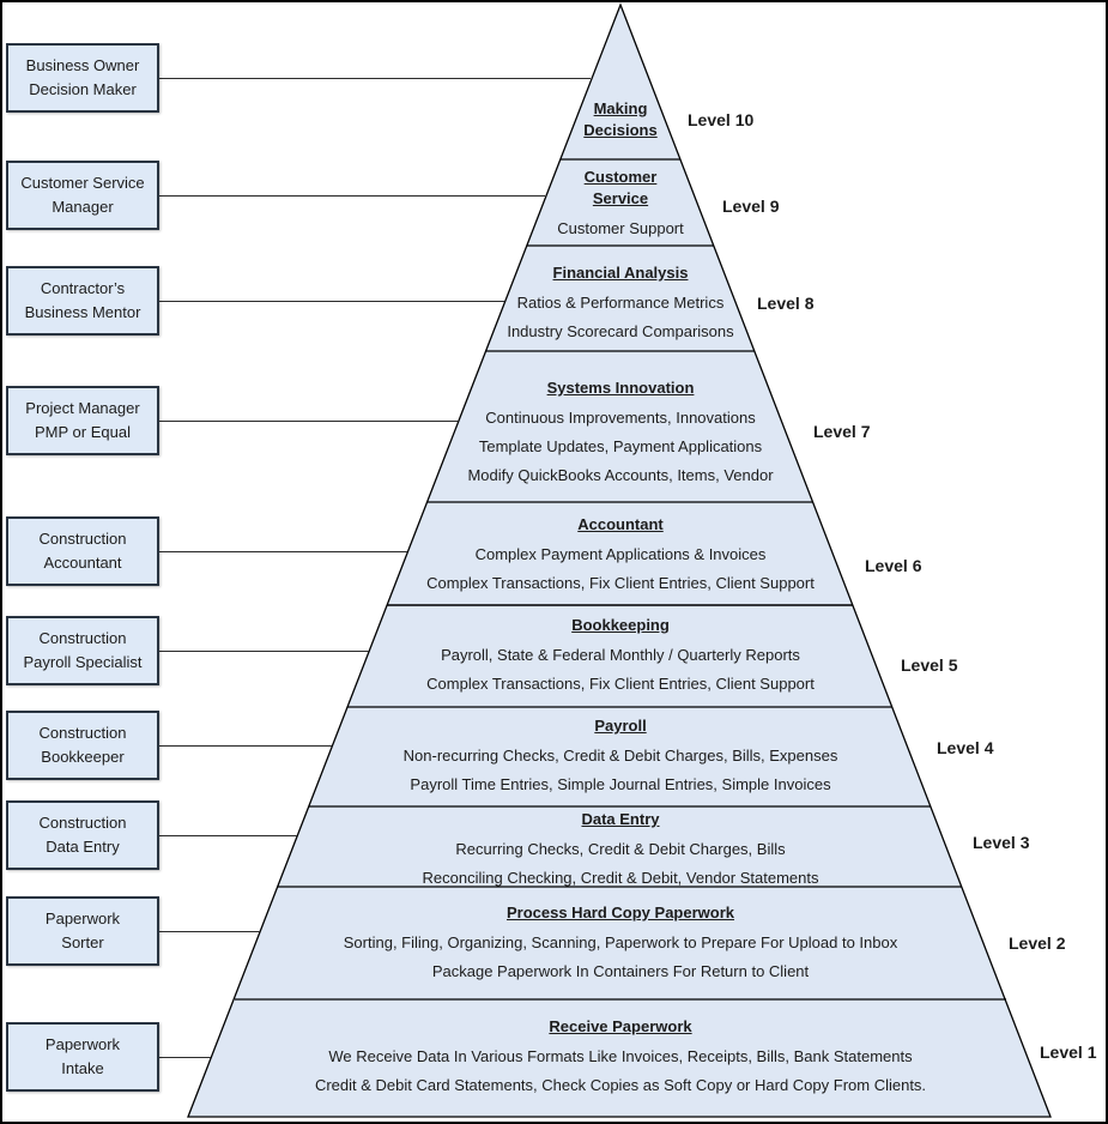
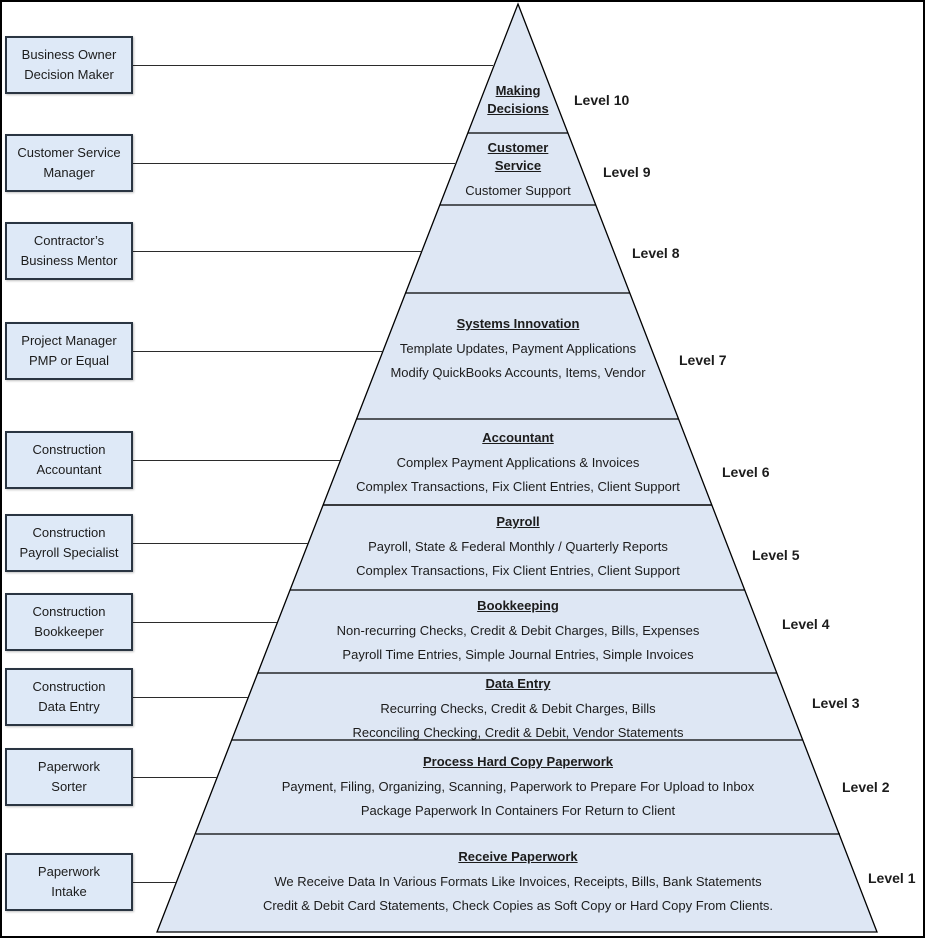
  Making
  Decisions
  Customer
  Service
  Customer Support
- Financial Analysis
- Ratios & Performance Metrics
- Industry Scorecard Comparisons
  Systems Innovation
- Continuous Improvements, Innovations
  Template Updates, Payment Applications
  Modify QuickBooks Accounts, Items, Vendor
  Accountant
  Complex Payment Applications & Invoices
  Complex Transactions, Fix Client Entries, Client Support
- Bookkeeping
+ Payroll
  Payroll, State & Federal Monthly / Quarterly Reports
  Complex Transactions, Fix Client Entries, Client Support
- Payroll
+ Bookkeeping
  Non-recurring Checks, Credit & Debit Charges, Bills, Expenses
  Payroll Time Entries, Simple Journal Entries, Simple Invoices
  Data Entry
  Recurring Checks, Credit & Debit Charges, Bills
  Reconciling Checking, Credit & Debit, Vendor Statements
  Process Hard Copy Paperwork
- Sorting, Filing, Organizing, Scanning, Paperwork to Prepare For Upload to Inbox
+ Payment, Filing, Organizing, Scanning, Paperwork to Prepare For Upload to Inbox
  Package Paperwork In Containers For Return to Client
  Receive Paperwork
  We Receive Data In Various Formats Like Invoices, Receipts, Bills, Bank Statements
  Credit & Debit Card Statements, Check Copies as Soft Copy or Hard Copy From Clients.
  Level 10
  Level 9
  Level 8
  Level 7
  Level 6
  Level 5
  Level 4
  Level 3
  Level 2
  Level 1
  Business Owner
  Decision Maker
  Customer Service
  Manager
  Contractor’s
  Business Mentor
  Project Manager
  PMP or Equal
  Construction
  Accountant
  Construction
  Payroll Specialist
  Construction
  Bookkeeper
  Construction
  Data Entry
  Paperwork
  Sorter
  Paperwork
  Intake
